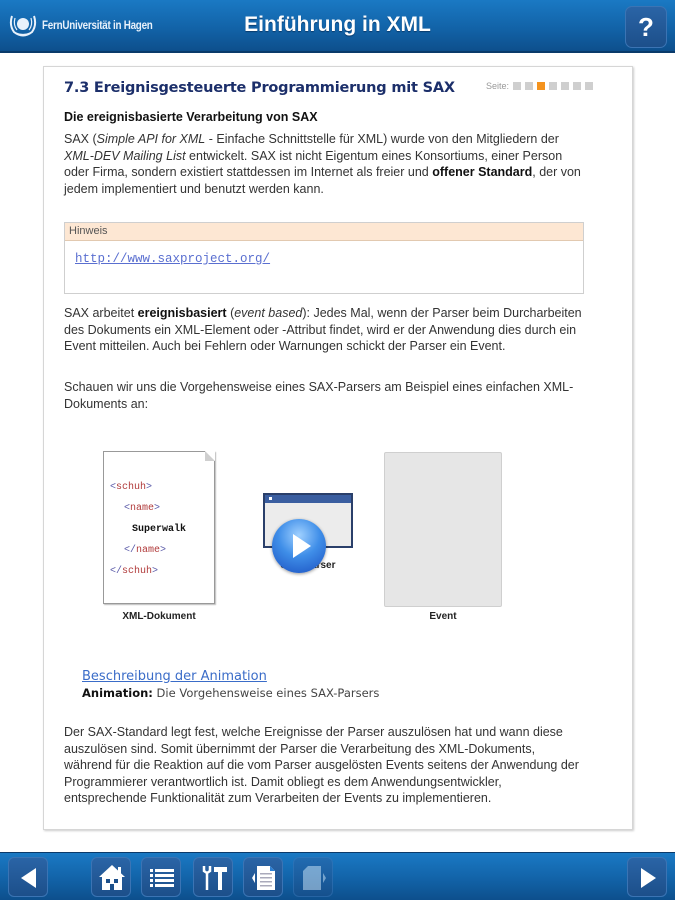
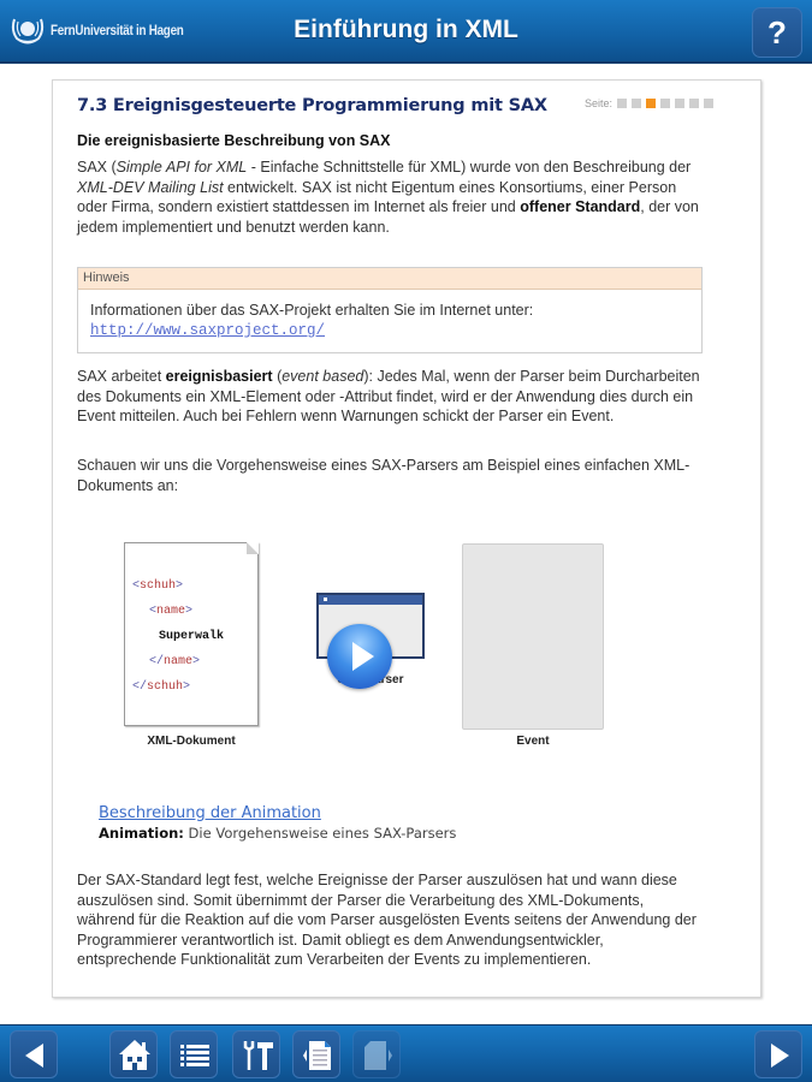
  FernUniversität in Hagen
  Einführung in XML
  ?
  7.3 Ereignisgesteuerte Programmierung mit SAX
  Seite:
- Die ereignisbasierte Verarbeitung von SAX
+ Die ereignisbasierte Beschreibung von SAX
- SAX (Simple API for XML - Einfache Schnittstelle für XML) wurde von den Mitgliedern der XML-DEV Mailing List entwickelt. SAX ist nicht Eigentum eines Konsortiums, einer Person oder Firma, sondern existiert stattdessen im Internet als freier und offener Standard, der von jedem implementiert und benutzt werden kann.
+ SAX (Simple API for XML - Einfache Schnittstelle für XML) wurde von den Beschreibung der XML-DEV Mailing List entwickelt. SAX ist nicht Eigentum eines Konsortiums, einer Person oder Firma, sondern existiert stattdessen im Internet als freier und offener Standard, der von jedem implementiert und benutzt werden kann.
  Hinweis
+ Informationen über das SAX-Projekt erhalten Sie im Internet unter:
  http://www.saxproject.org/
- SAX arbeitet ereignisbasiert (event based): Jedes Mal, wenn der Parser beim Durcharbeiten des Dokuments ein XML-Element oder -Attribut findet, wird er der Anwendung dies durch ein Event mitteilen. Auch bei Fehlern oder Warnungen schickt der Parser ein Event.
+ SAX arbeitet ereignisbasiert (event based): Jedes Mal, wenn der Parser beim Durcharbeiten des Dokuments ein XML-Element oder -Attribut findet, wird er der Anwendung dies durch ein Event mitteilen. Auch bei Fehlern wenn Warnungen schickt der Parser ein Event.
  Schauen wir uns die Vorgehensweise eines SAX-Parsers am Beispiel eines einfachen XML-Dokuments an:
  <schuh>
  <name>
  Superwalk
  </name>
  </schuh>
  XML-Dokument
  Event
  Beschreibung der Animation
  Animation: Die Vorgehensweise eines SAX-Parsers
  Der SAX-Standard legt fest, welche Ereignisse der Parser auszulösen hat und wann diese auszulösen sind. Somit übernimmt der Parser die Verarbeitung des XML-Dokuments, während für die Reaktion auf die vom Parser ausgelösten Events seitens der Anwendung der Programmierer verantwortlich ist. Damit obliegt es dem Anwendungsentwickler, entsprechende Funktionalität zum Verarbeiten der Events zu implementieren.
